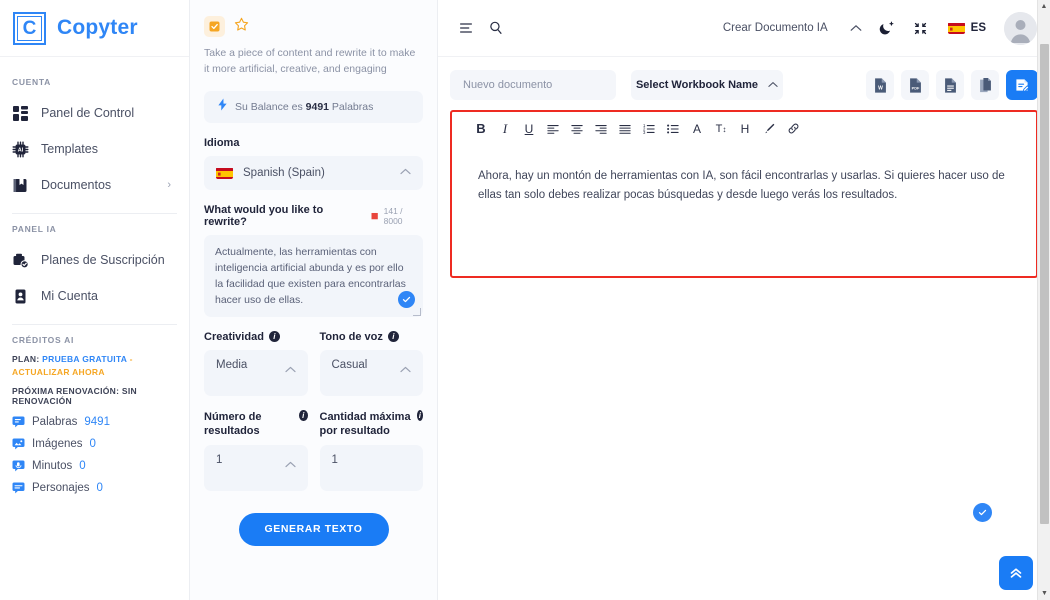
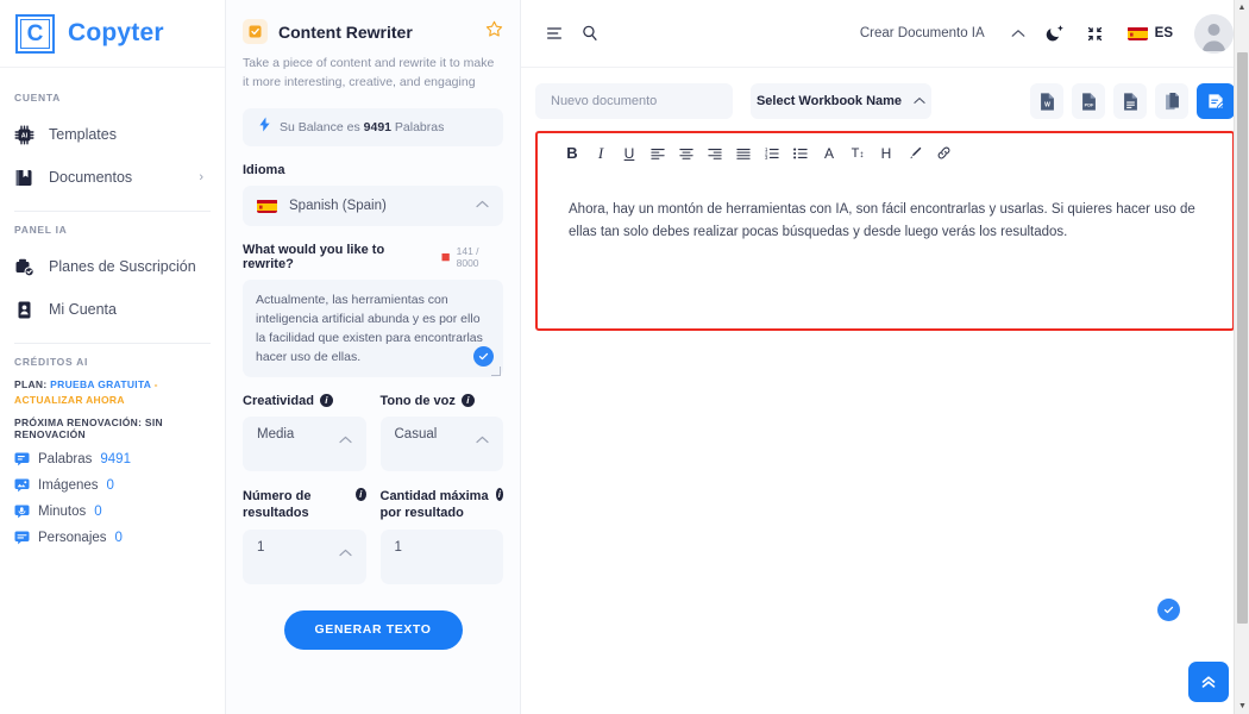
  C
  Copyter
  CUENTA
- Panel de Control
  Templates
  Documentos
  ›
  PANEL IA
  Planes de Suscripción
  Mi Cuenta
  CRÉDITOS AI
  PLAN: PRUEBA GRATUITA - ACTUALIZAR AHORA
  PRÓXIMA RENOVACIÓN: SIN RENOVACIÓN
  Palabras
  9491
  Imágenes
  0
  Minutos
  0
  Personajes
  0
+ Content Rewriter
- Take a piece of content and rewrite it to make it more artificial, creative, and engaging
+ Take a piece of content and rewrite it to make it more interesting, creative, and engaging
  Su Balance es 9491 Palabras
  Idioma
  Spanish (Spain)
  What would you like to rewrite?
  ■
  141 / 8000
  Actualmente, las herramientas con inteligencia artificial abunda y es por ello la facilidad que existen para encontrarlas hacer uso de ellas.
  Creatividad
  i
  Media
  Tono de voz
  i
  Casual
  Número de resultados
  i
  1
  Cantidad máxima por resultado
  i
  1
  GENERAR TEXTO
  Crear Documento IA
  ES
  Nuevo documento
  Select Workbook Name
  B
  I
  U
  A
  T↕
  H
  Ahora, hay un montón de herramientas con IA, son fácil encontrarlas y usarlas. Si quieres hacer uso de ellas tan solo debes realizar pocas búsquedas y desde luego verás los resultados.
